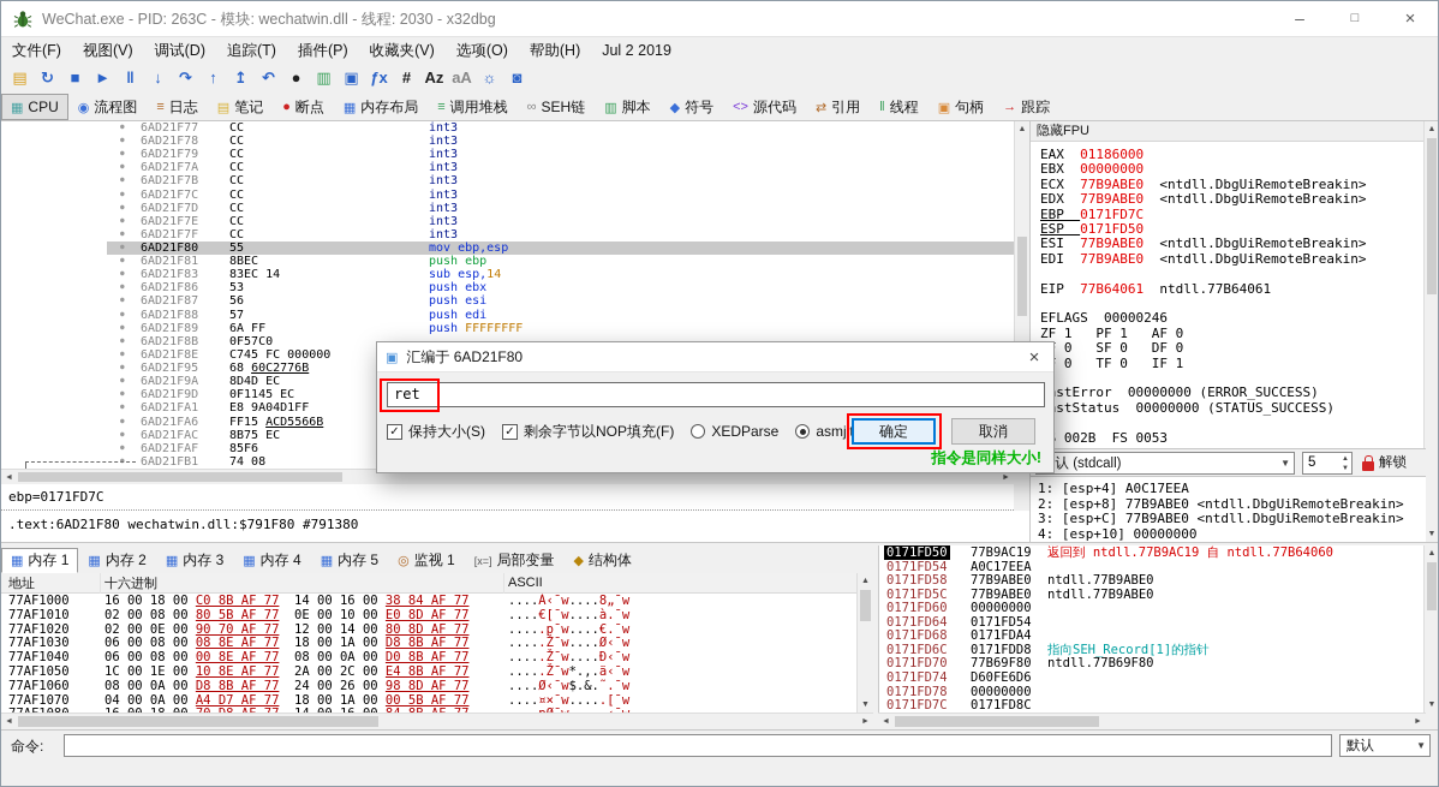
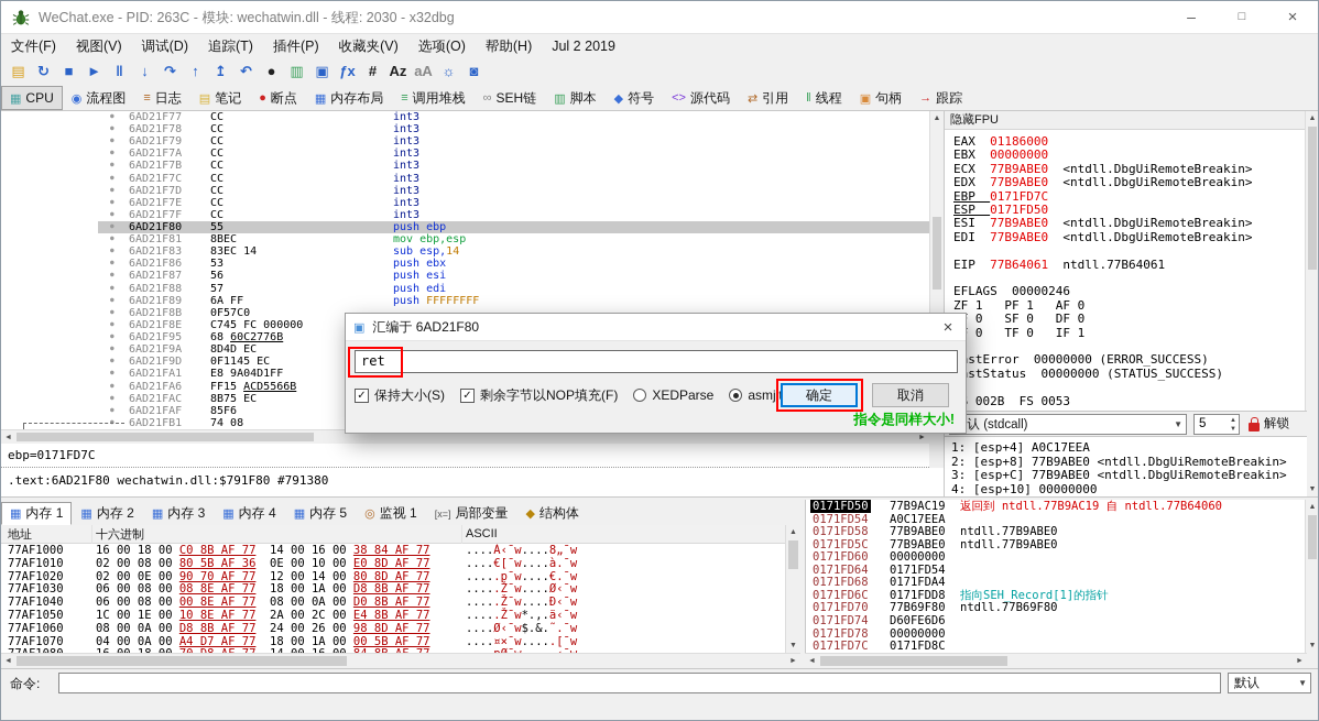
  WeChat.exe - PID: 263C - 模块: wechatwin.dll - 线程: 2030 - x32dbg
  –
  □
  ×
  文件(F)
  视图(V)
  调试(D)
  追踪(T)
  插件(P)
  收藏夹(V)
  选项(O)
  帮助(H)
  Jul 2 2019
  ▤
  ↻
  ■
  ►
  ‖
  ↓
  ↷
  ↑
  ↥
  ↶
  ●
  ▥
  ▣
  ƒx
  #
  Az
  aA
  ☼
  ◙
  ▦
  CPU
  ◉
  流程图
  ≡
  日志
  ▤
  笔记
  ●
  断点
  ▦
  内存布局
  ≡
  调用堆栈
  ∞
  SEH链
  ▥
  脚本
  ◆
  符号
  <>
  源代码
  ⇄
  引用
  ‖
  线程
  ▣
  句柄
  →
  跟踪
  6AD21F77
  CC
  int3
  6AD21F78
  CC
  int3
  6AD21F79
  CC
  int3
  6AD21F7A
  CC
  int3
  6AD21F7B
  CC
  int3
  6AD21F7C
  CC
  int3
  6AD21F7D
  CC
  int3
  6AD21F7E
  CC
  int3
  6AD21F7F
  CC
  int3
  6AD21F80
  55
- mov ebp,esp
+ push ebp
  6AD21F81
  8BEC
- push ebp
+ mov ebp,esp
  6AD21F83
  83EC 14
  sub esp,14
  6AD21F86
  53
  push ebx
  6AD21F87
  56
  push esi
  6AD21F88
  57
  push edi
  6AD21F89
  6A FF
  push FFFFFFFF
  6AD21F8B
  0F57C0
  6AD21F8E
  C745 FC 000000
  6AD21F95
  68 60C2776B
  6AD21F9A
  8D4D EC
  6AD21F9D
  0F1145 EC
  6AD21FA1
  E8 9A04D1FF
  6AD21FA6
  FF15 ACD5566B
  6AD21FAC
  8B75 EC
  6AD21FAF
  85F6
  6AD21FB1
  74 08
  隐藏FPU
  EAX 01186000
  EBX 00000000
  ECX 77B9ABE0 <ntdll.DbgUiRemoteBreakin>
  EDX 77B9ABE0 <ntdll.DbgUiRemoteBreakin>
  EBP 0171FD7C
  ESP 0171FD50
  ESI 77B9ABE0 <ntdll.DbgUiRemoteBreakin>
  EDI 77B9ABE0 <ntdll.DbgUiRemoteBreakin>
  EIP 77B64061 ntdll.77B64061
  EFLAGS 00000246
  ZF 1 PF 1 AF 0
  0 SF 0 DF 0
  0 TF 0 IF 1
  stError 00000000 (ERROR_SUCCESS)
  stStatus 00000000 (STATUS_SUCCESS)
  002B FS 0053
  认 (stdcall)
  ▼
  5
  解锁
  1: [esp+4] A0C17EEA
  2: [esp+8] 77B9ABE0 <ntdll.DbgUiRemoteBreakin>
  3: [esp+C] 77B9ABE0 <ntdll.DbgUiRemoteBreakin>
  4: [esp+10] 00000000
  ebp=0171FD7C
  .text:6AD21F80 wechatwin.dll:$791F80 #791380
  ▦
  内存 1
  ▦
  内存 2
  ▦
  内存 3
  ▦
  内存 4
  ▦
  内存 5
  ◎
  监视 1
  [x=]
  局部变量
  ◆
  结构体
  地址
  十六进制
  ASCII
  77AF1000
  16 00 18 00 C0 8B AF 77 14 00 16 00 38 84 AF 77
  ....À‹¯w....8„¯w
  77AF1010
- 02 00 08 00 80 5B AF 77 0E 00 10 00 E0 8D AF 77
+ 02 00 08 00 80 5B AF 36 0E 00 10 00 E0 8D AF 77
  ....€[¯w....à.¯w
  77AF1020
  02 00 0E 00 90 70 AF 77 12 00 14 00 80 8D AF 77
  .....p¯w....€.¯w
  77AF1030
  06 00 08 00 08 8E AF 77 18 00 1A 00 D8 8B AF 77
  .....Ž¯w....Ø‹¯w
  77AF1040
  06 00 08 00 00 8E AF 77 08 00 0A 00 D0 8B AF 77
  .....Ž¯w....Ð‹¯w
  77AF1050
  1C 00 1E 00 10 8E AF 77 2A 00 2C 00 E4 8B AF 77
  .....Ž¯w*.,.ä‹¯w
  77AF1060
  08 00 0A 00 D8 8B AF 77 24 00 26 00 98 8D AF 77
  ....Ø‹¯w$.&.˜.¯w
  77AF1070
  04 00 0A 00 A4 D7 AF 77 18 00 1A 00 00 5B AF 77
  ....¤×¯w.....[¯w
  0171FD50
  77B9AC19
  返回到 ntdll.77B9AC19 自 ntdll.77B64060
  0171FD54
  A0C17EEA
  0171FD58
  77B9ABE0
  ntdll.77B9ABE0
  0171FD5C
  77B9ABE0
  ntdll.77B9ABE0
  0171FD60
  00000000
  0171FD64
  0171FD54
  0171FD68
  0171FDA4
  0171FD6C
  0171FDD8
  指向SEH_Record[1]的指针
  0171FD70
  77B69F80
  ntdll.77B69F80
  0171FD74
  D60FE6D6
  0171FD78
  00000000
  0171FD7C
  0171FD8C
  命令:
  默认
  ▼
  ▣
  汇编于 6AD21F80
  ×
  ret
  ✓
  保持大小(S)
  ✓
  剩余字节以NOP填充(F)
  XEDParse
  asmji
  确定
  取消
  指令是同样大小!
